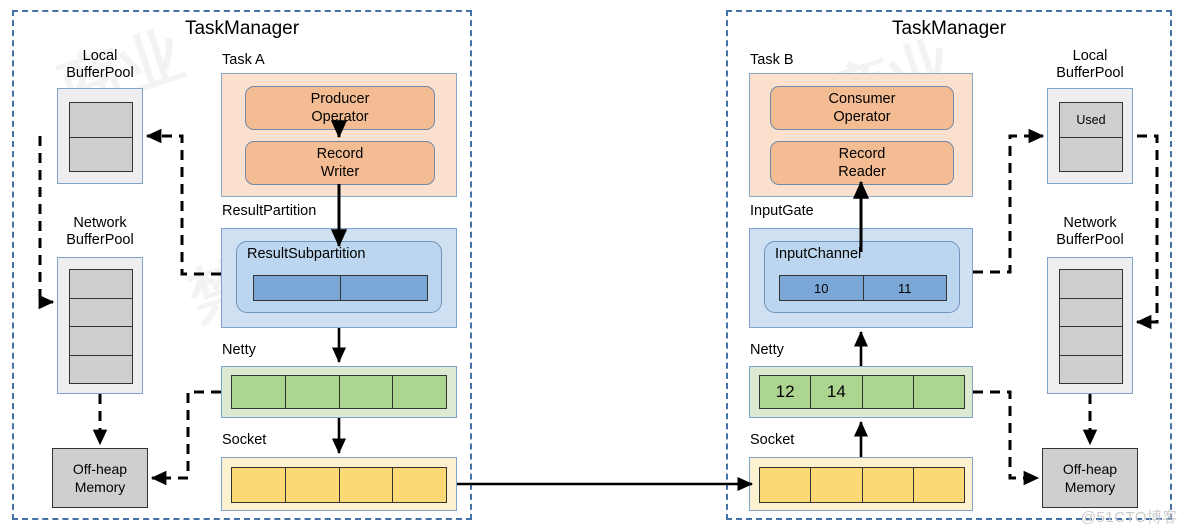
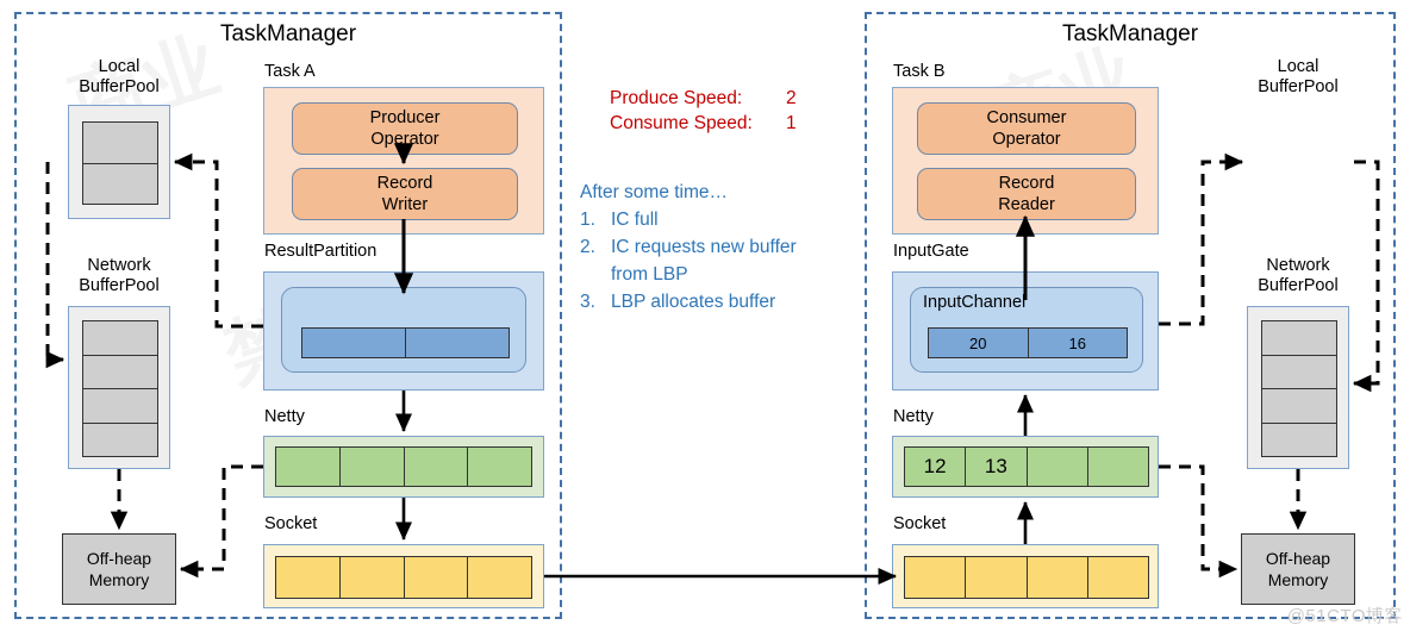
  TaskManager
  Local
  BufferPool
  Network
  BufferPool
  Off-heap
  Memory
  Task A
  Producer
  Operator
  Record
  Writer
  ResultPartition
- ResultSubpartition
  Netty
  Socket
+ Produce Speed:
+ 2
+ Consume Speed:
+ 1
+ After some time…
+ 1.
+ IC full
+ 2.
+ IC requests new buffer
+ from LBP
+ 3.
+ LBP allocates buffer
  TaskManager
  Task B
  Consumer
  Operator
  Record
  Reader
  InputGate
  InputChannel
- 10
+ 20
- 11
+ 16
  Netty
  12
- 14
+ 13
  Socket
  Local
  BufferPool
- Used
  Network
  BufferPool
  Off-heap
  Memory
  @51CTO博客
